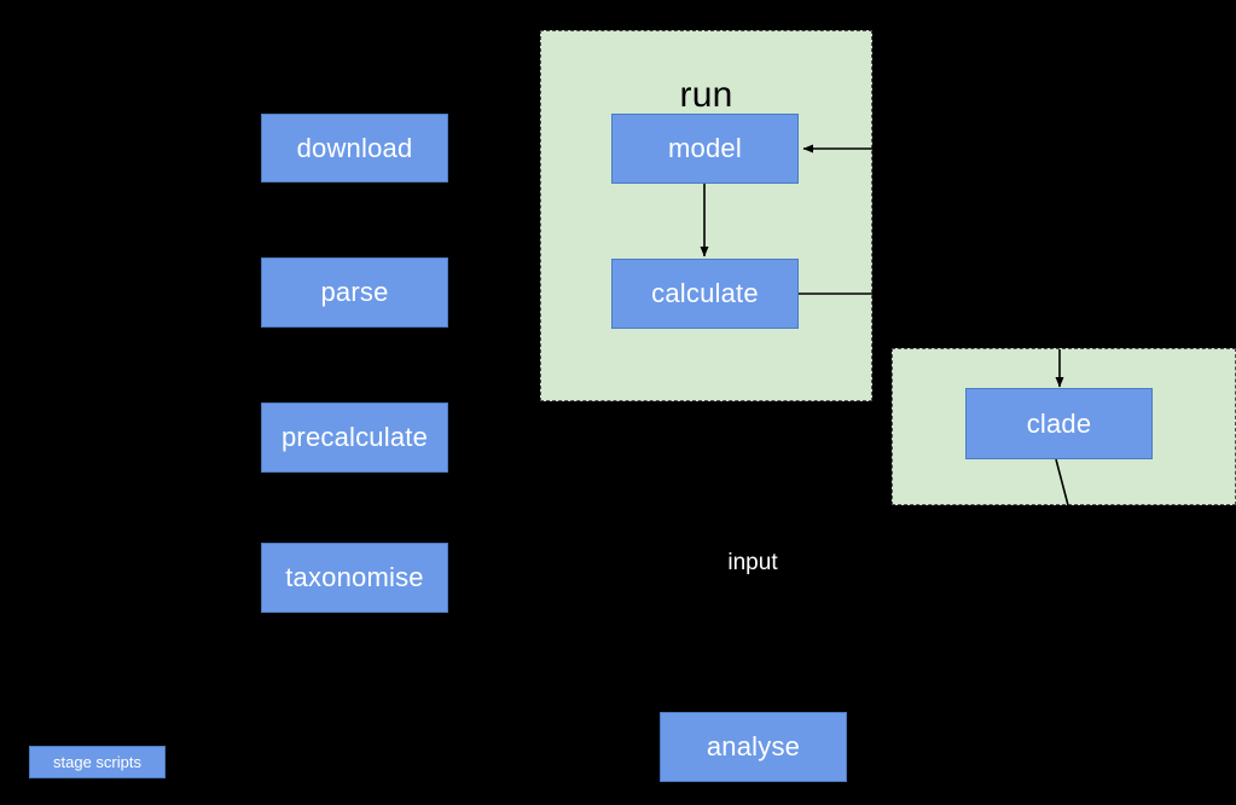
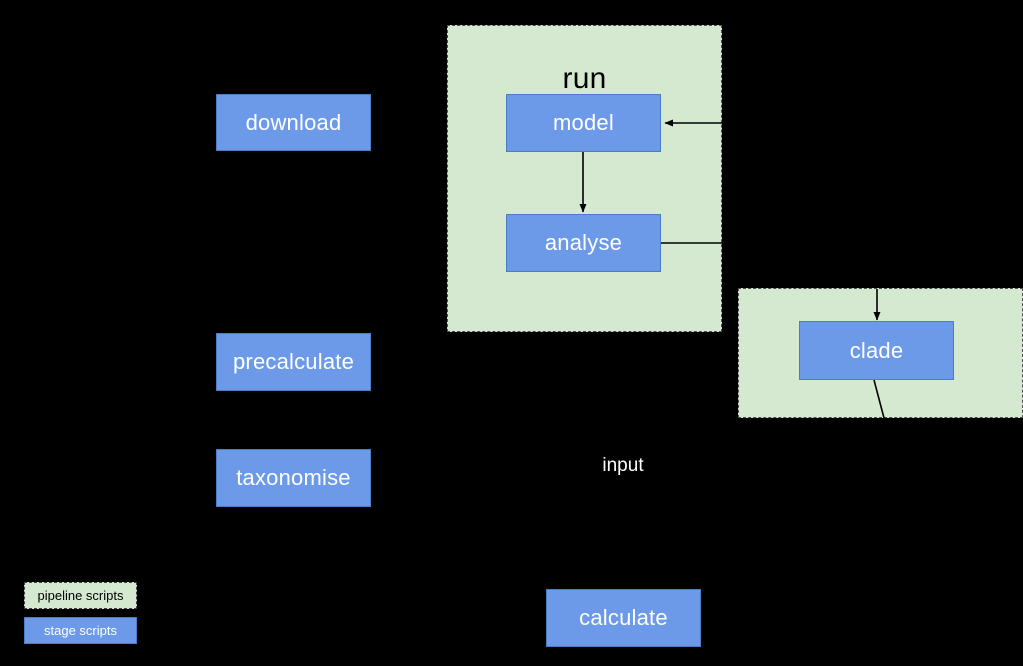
  run
  download
- parse
  precalculate
  taxonomise
  model
- calculate
+ analyse
  clade
- analyse
+ calculate
  input
+ pipeline scripts
  stage scripts
